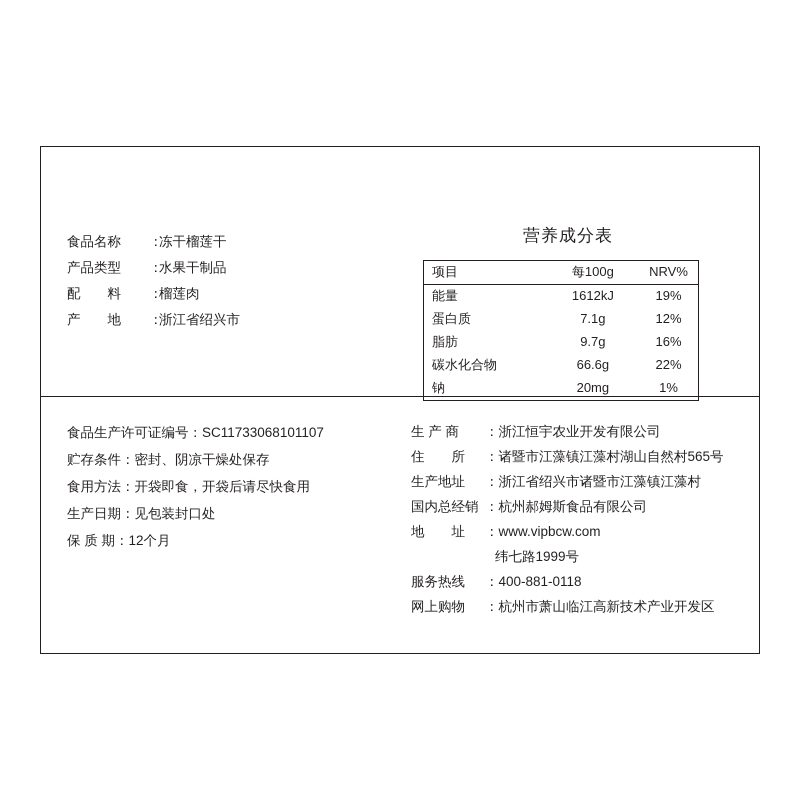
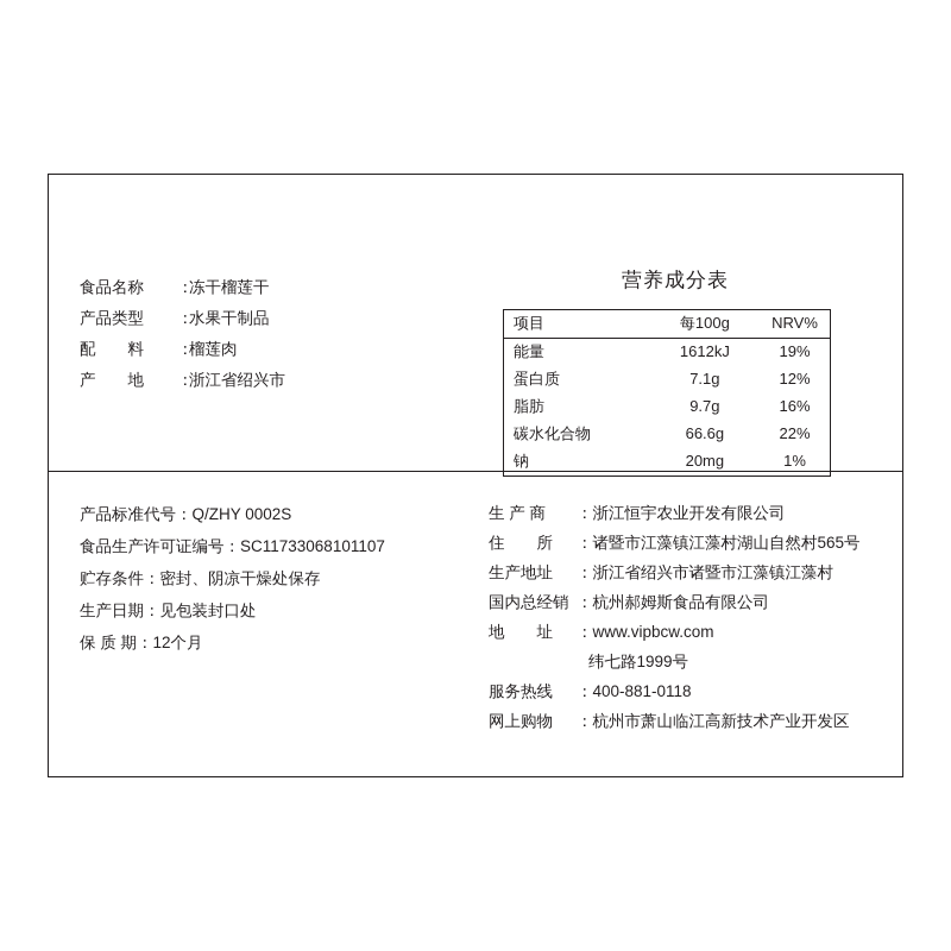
  食品名称
  ：
  冻干榴莲干
  产品类型
  ：
  水果干制品
  配 料
  ：
  榴莲肉
  产 地
  ：
  浙江省绍兴市
  营养成分表
  项目	每100g	NRV%
  能量	1612kJ	19%
  蛋白质	7.1g	12%
  脂肪	9.7g	16%
  碳水化合物	66.6g	22%
  钠	20mg	1%
+ 产品标准代号：Q/ZHY 0002S
  食品生产许可证编号：SC11733068101107
  贮存条件：密封、阴凉干燥处保存
- 食用方法：开袋即食，开袋后请尽快食用
  生产日期：见包装封口处
  保 质 期：12个月
  生 产 商
  ：
  浙江恒宇农业开发有限公司
  住 所
  ：
  诸暨市江藻镇江藻村湖山自然村565号
  生产地址
  ：
  浙江省绍兴市诸暨市江藻镇江藻村
  国内总经销
  ：
  杭州郝姆斯食品有限公司
  地 址
  ：
  www.vipbcw.com
  纬七路1999号
  服务热线
  ：
  400-881-0118
  网上购物
  ：
  杭州市萧山临江高新技术产业开发区
